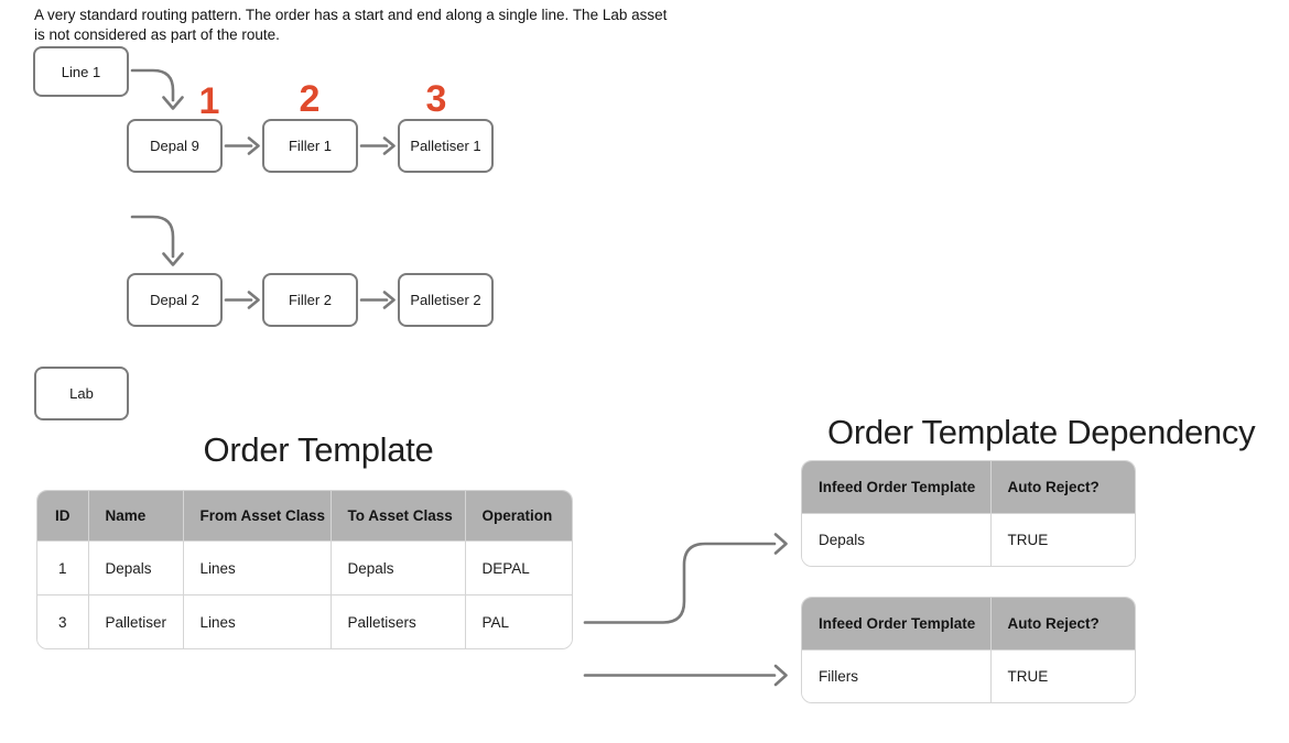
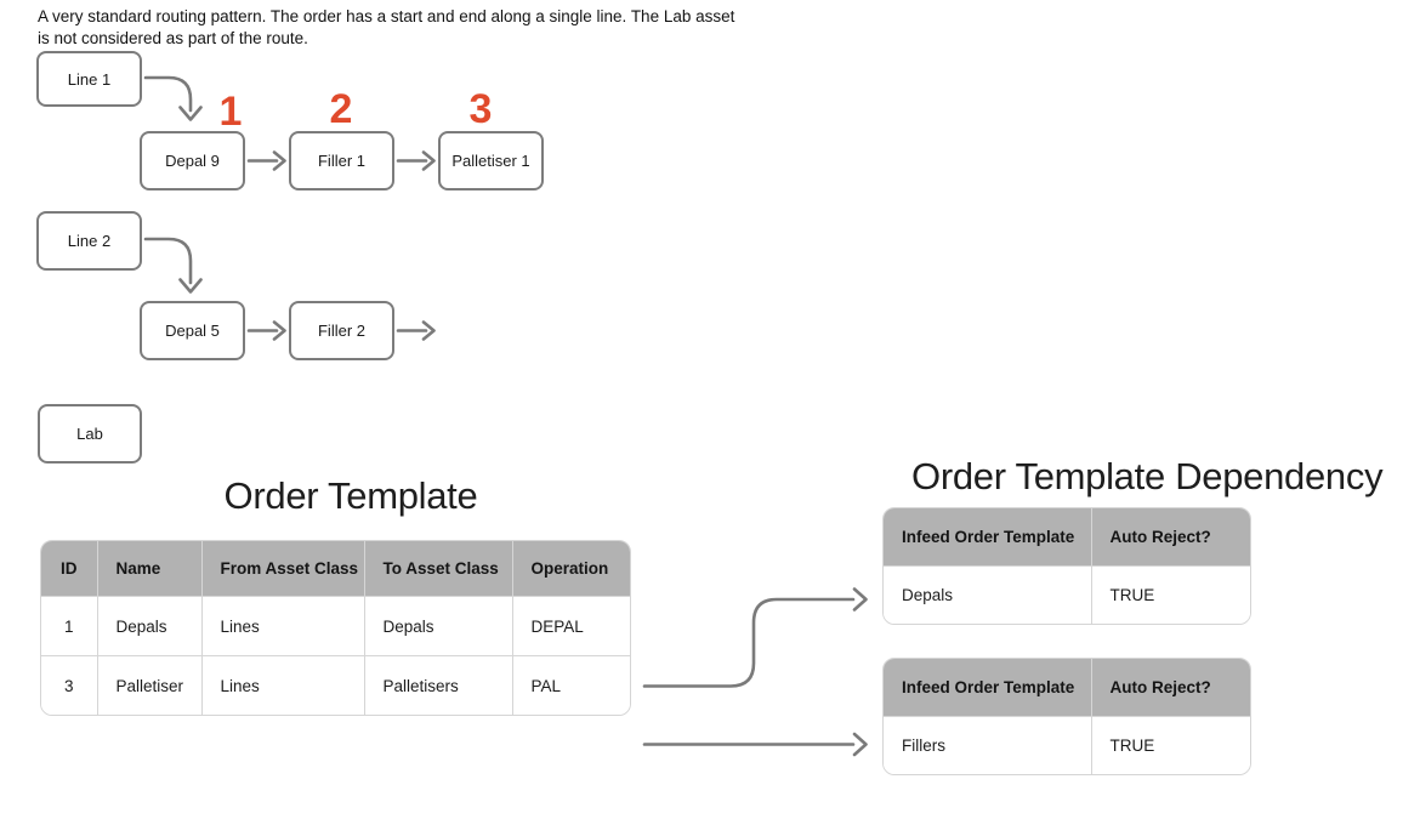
  A very standard routing pattern. The order has a start and end along a single line. The Lab asset
  is not considered as part of the route.
  Line 1
  Depal 9
  Filler 1
  Palletiser 1
+ Line 2
- Depal 2
+ Depal 5
  Filler 2
- Palletiser 2
  Lab
  1
  2
  3
  Order Template
  Order Template Dependency
  ID	Name	From Asset Class	To Asset Class	Operation
  1	Depals	Lines	Depals	DEPAL
  3	Palletiser	Lines	Palletisers	PAL
  Infeed Order Template	Auto Reject?
  Depals	TRUE
  Infeed Order Template	Auto Reject?
  Fillers	TRUE
